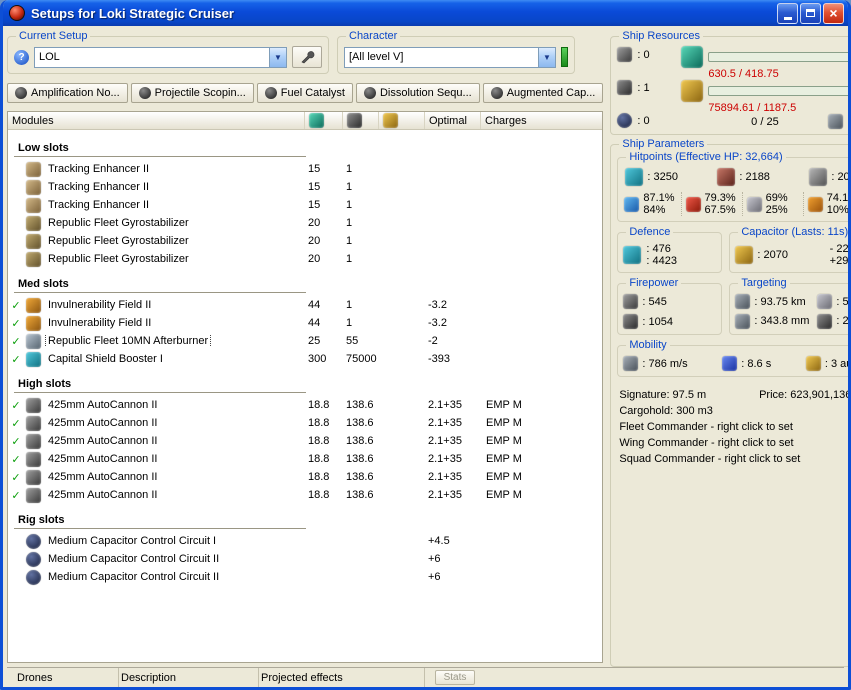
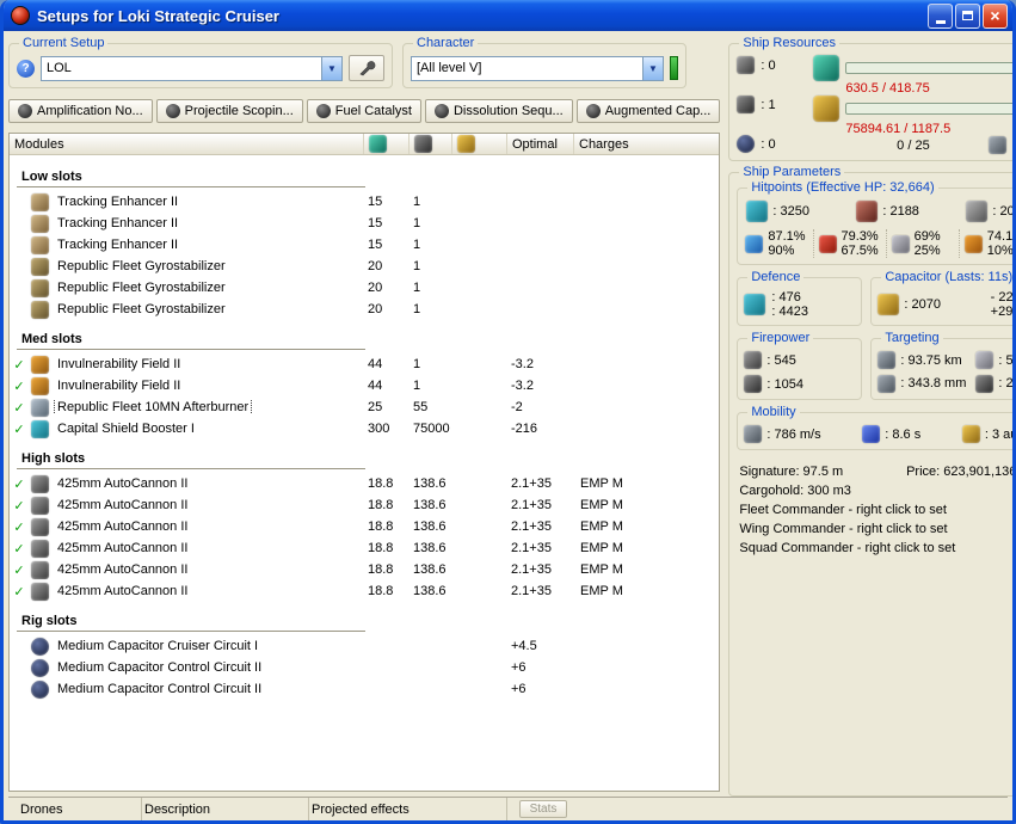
  Setups for Loki Strategic Cruiser
  ×
  Current Setup
  ?
  LOL
  ▼
  Character
  [All level V]
  ▼
  Amplification No...
  Projectile Scopin...
  Fuel Catalyst
  Dissolution Sequ...
  Augmented Cap...
  Modules
  Optimal
  Charges
  Low slots
  Tracking Enhancer II
  15
  1
  Tracking Enhancer II
  15
  1
  Tracking Enhancer II
  15
  1
  Republic Fleet Gyrostabilizer
  20
  1
  Republic Fleet Gyrostabilizer
  20
  1
  Republic Fleet Gyrostabilizer
  20
  1
  Med slots
  ✓
  Invulnerability Field II
  44
  1
  -3.2
  ✓
  Invulnerability Field II
  44
  1
  -3.2
  ✓
  Republic Fleet 10MN Afterburner
  25
  55
  -2
  ✓
  Capital Shield Booster I
  300
  75000
- -393
+ -216
  High slots
  ✓
  425mm AutoCannon II
  18.8
  138.6
  2.1+35
  EMP M
  ✓
  425mm AutoCannon II
  18.8
  138.6
  2.1+35
  EMP M
  ✓
  425mm AutoCannon II
  18.8
  138.6
  2.1+35
  EMP M
  ✓
  425mm AutoCannon II
  18.8
  138.6
  2.1+35
  EMP M
  ✓
  425mm AutoCannon II
  18.8
  138.6
  2.1+35
  EMP M
  ✓
  425mm AutoCannon II
  18.8
  138.6
  2.1+35
  EMP M
  Rig slots
- Medium Capacitor Control Circuit I
+ Medium Capacitor Cruiser Circuit I
  +4.5
  Medium Capacitor Control Circuit II
  +6
  Medium Capacitor Control Circuit II
  +6
  Ship Resources
  : 0
  : 1
  : 0
  630.5 / 418.75
  75894.61 / 1187.5
  0 / 25
  Ship Parameters
  Hitpoints (Effective HP: 32,664)
  : 3250
  : 2188
  87.1%
- 84%
+ 90%
  79.3%
  67.5%
  69%
  25%
  74.1
  10%
  Defence
  : 476
  : 4423
  Capacitor (Lasts: 11s)
  : 2070
  Firepower
  : 545
  : 1054
  Targeting
  : 93.75 km
  : 5
  : 343.8 mm
  Mobility
  : 786 m/s
  : 8.6 s
  Signature: 97.5 m
  Price: 623,901,13
  Cargohold: 300 m3
  Fleet Commander - right click to set
  Wing Commander - right click to set
  Squad Commander - right click to set
  Drones
  Description
  Projected effects
  Stats
